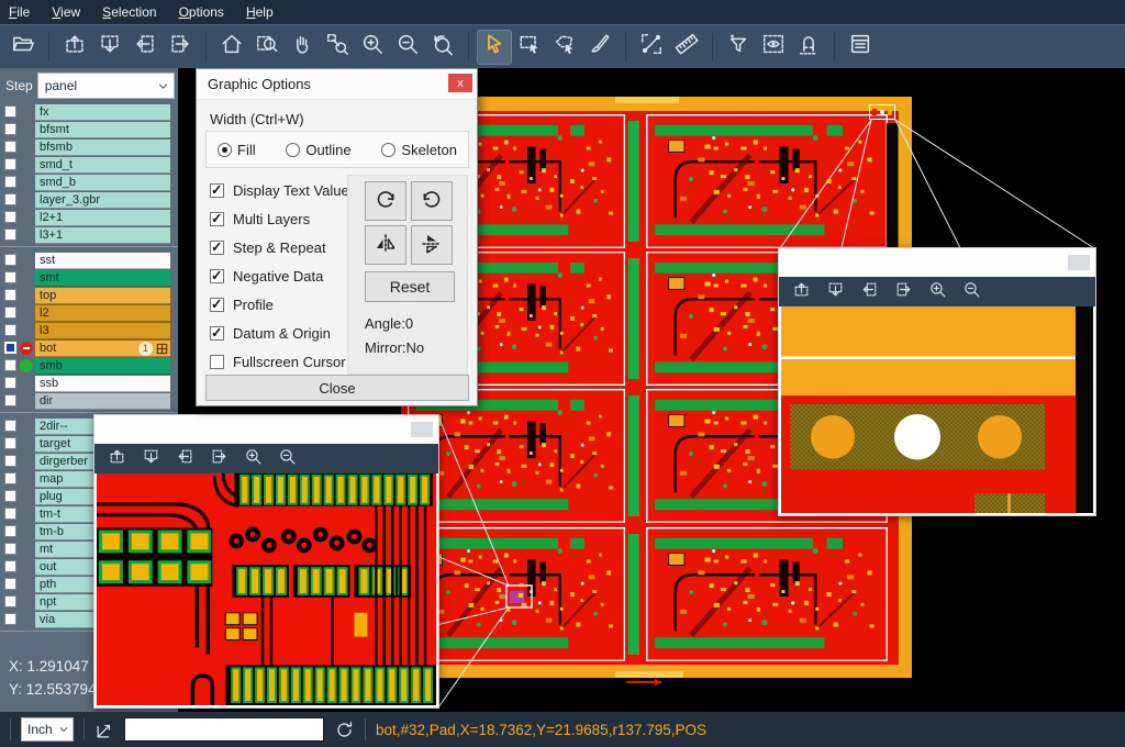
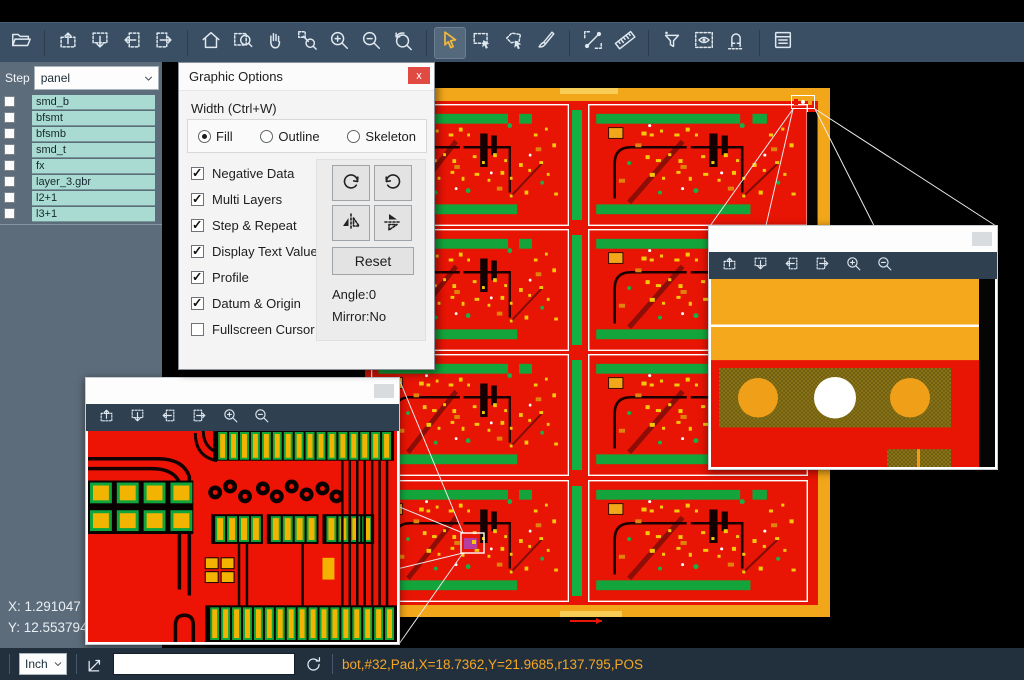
- File
- View
- Selection
- Options
- Help
  Step
  panel
- fx
+ smd_b
  bfsmt
  bfsmb
  smd_t
- smd_b
+ fx
  layer_3.gbr
  l2+1
  l3+1
- sst
- smt
- top
- l2
- l3
- bot
- 1
- smb
- ssb
- dir
- 2dir--
- target
- dirgerber
- map
- plug
- tm-t
- tm-b
- mt
- out
- pth
- npt
- via
  X: 1.291047
  Y: 12.553794
  Graphic Options
  x
  Width (Ctrl+W)
  Fill
  Outline
  Skeleton
- Display Text Value
+ Negative Data
  Multi Layers
  Step & Repeat
- Negative Data
+ Display Text Value
  Profile
  Datum & Origin
  Fullscreen Cursor
  Reset
  Angle:0
  Mirror:No
- Close
  Inch
  bot,#32,Pad,X=18.7362,Y=21.9685,r137.795,POS
